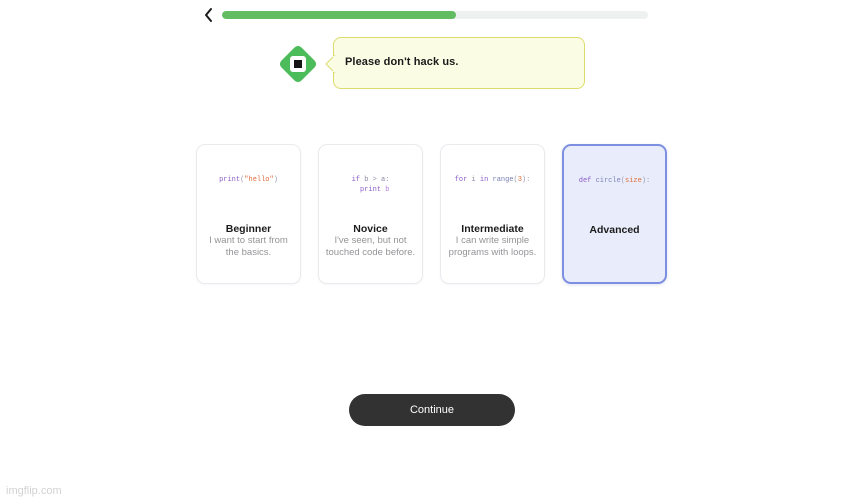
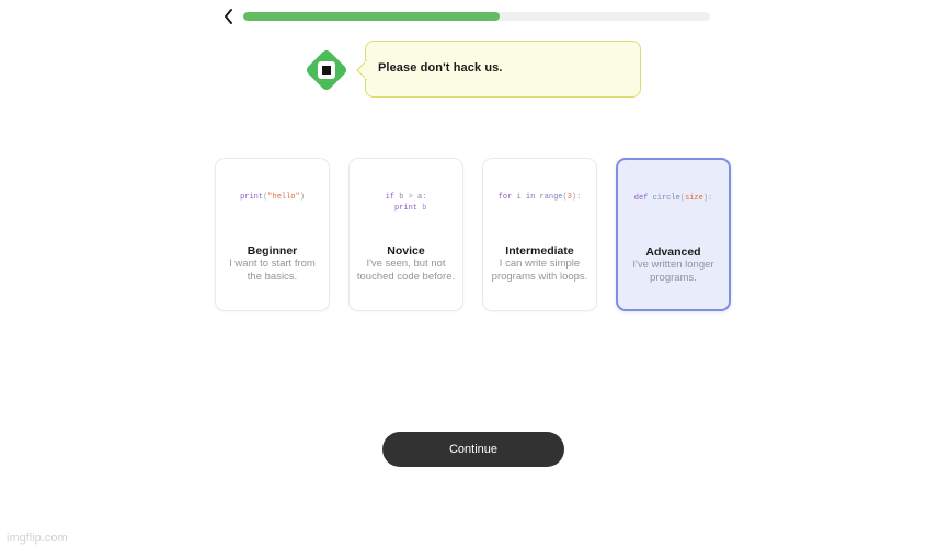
  Please don't hack us.
  print("hello")
  Beginner
  I want to start from the basics.
  if b > a:
  print b
  Novice
  I've seen, but not touched code before.
  for i in range(3):
  Intermediate
  I can write simple programs with loops.
  def circle(size):
  Advanced
+ I've written longer programs.
  Continue
  imgflip.com
